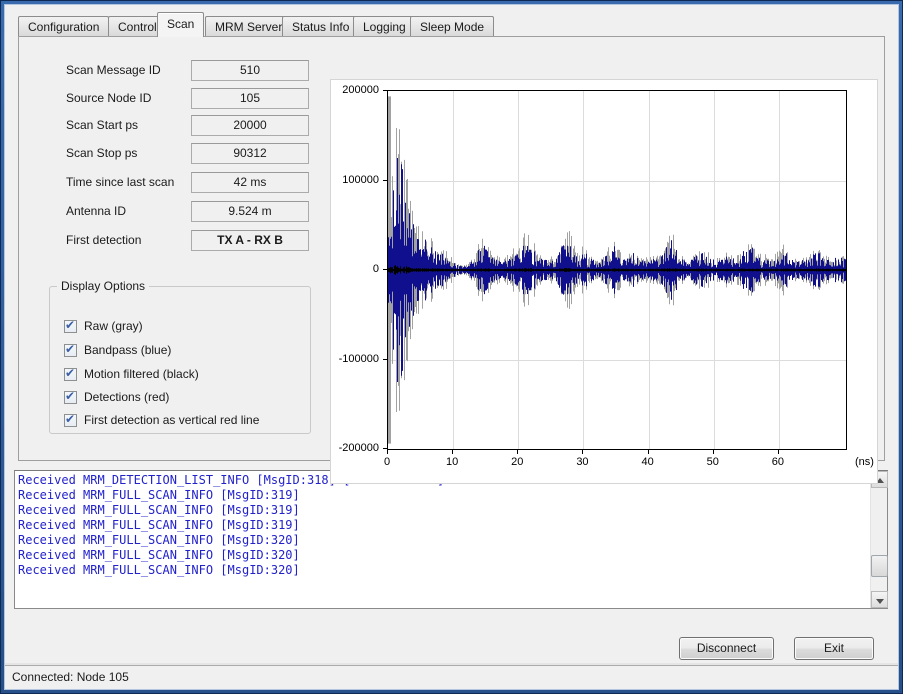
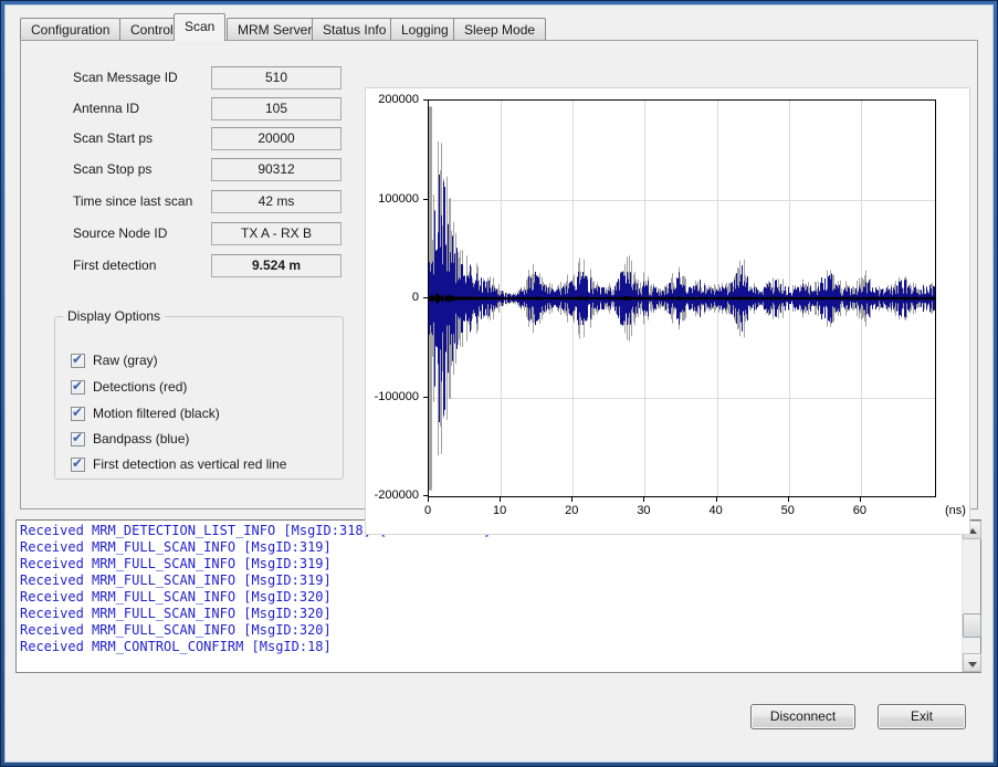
  Configuration
  Control
  Scan
  MRM Server
  Status Info
  Logging
  Sleep Mode
  Scan Message ID
  510
- Source Node ID
+ Antenna ID
  105
  Scan Start ps
  20000
  Scan Stop ps
  90312
  Time since last scan
  42 ms
- Antenna ID
+ Source Node ID
- 9.524 m
+ TX A - RX B
  First detection
- TX A - RX B
+ 9.524 m
  Display Options
  ✔
  Raw (gray)
  ✔
- Bandpass (blue)
+ Detections (red)
  ✔
  Motion filtered (black)
  ✔
- Detections (red)
+ Bandpass (blue)
  ✔
  First detection as vertical red line
  200000
  100000
  0
  -100000
  -200000
  0
  10
  20
  30
  40
  50
  60
  (ns)
  Received MRM_DETECTION_LIST_INFO [MsgID:318
  Received MRM_FULL_SCAN_INFO [MsgID:319]
  Received MRM_FULL_SCAN_INFO [MsgID:319]
  Received MRM_FULL_SCAN_INFO [MsgID:319]
  Received MRM_FULL_SCAN_INFO [MsgID:320]
  Received MRM_FULL_SCAN_INFO [MsgID:320]
  Received MRM_FULL_SCAN_INFO [MsgID:320]
+ Received MRM_CONTROL_CONFIRM [MsgID:18]
  Disconnect
  Exit
- Connected: Node 105
